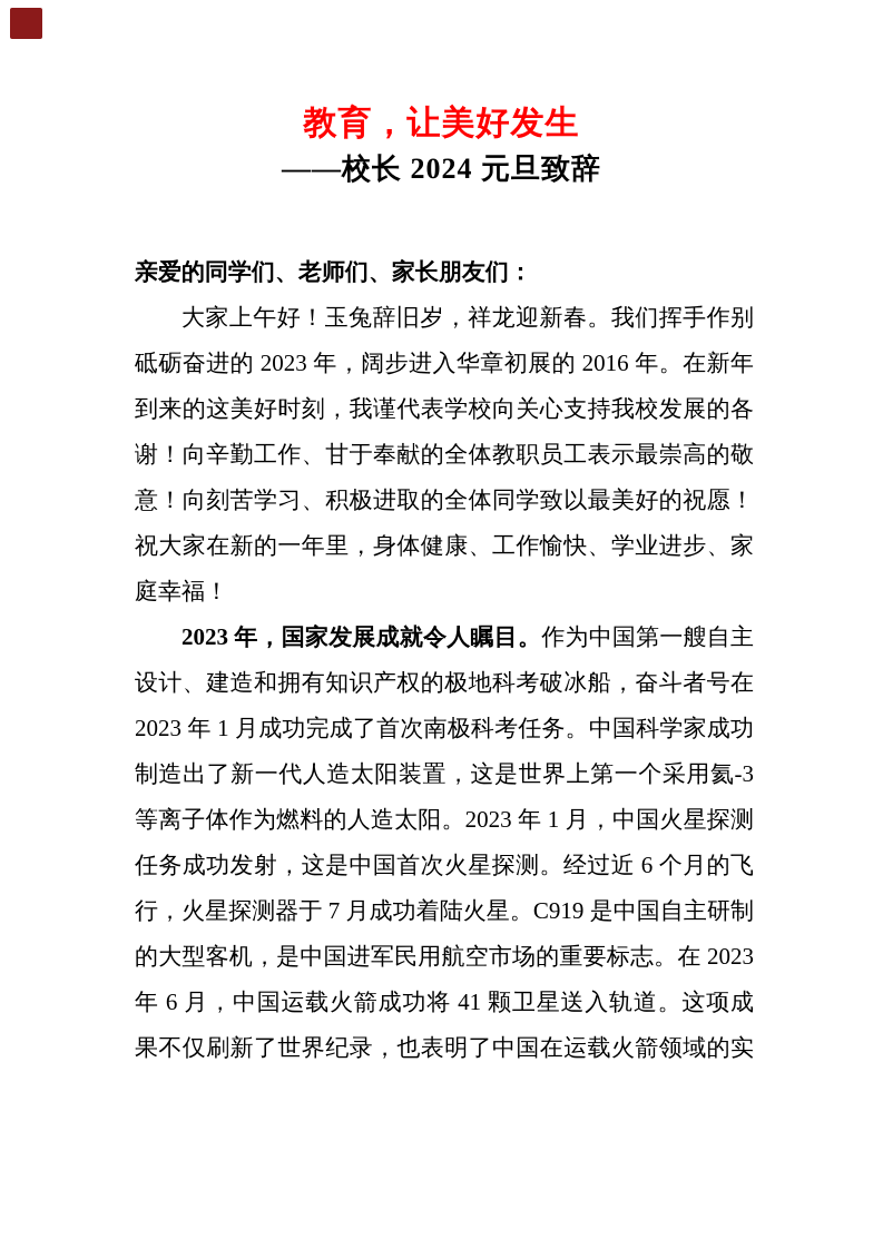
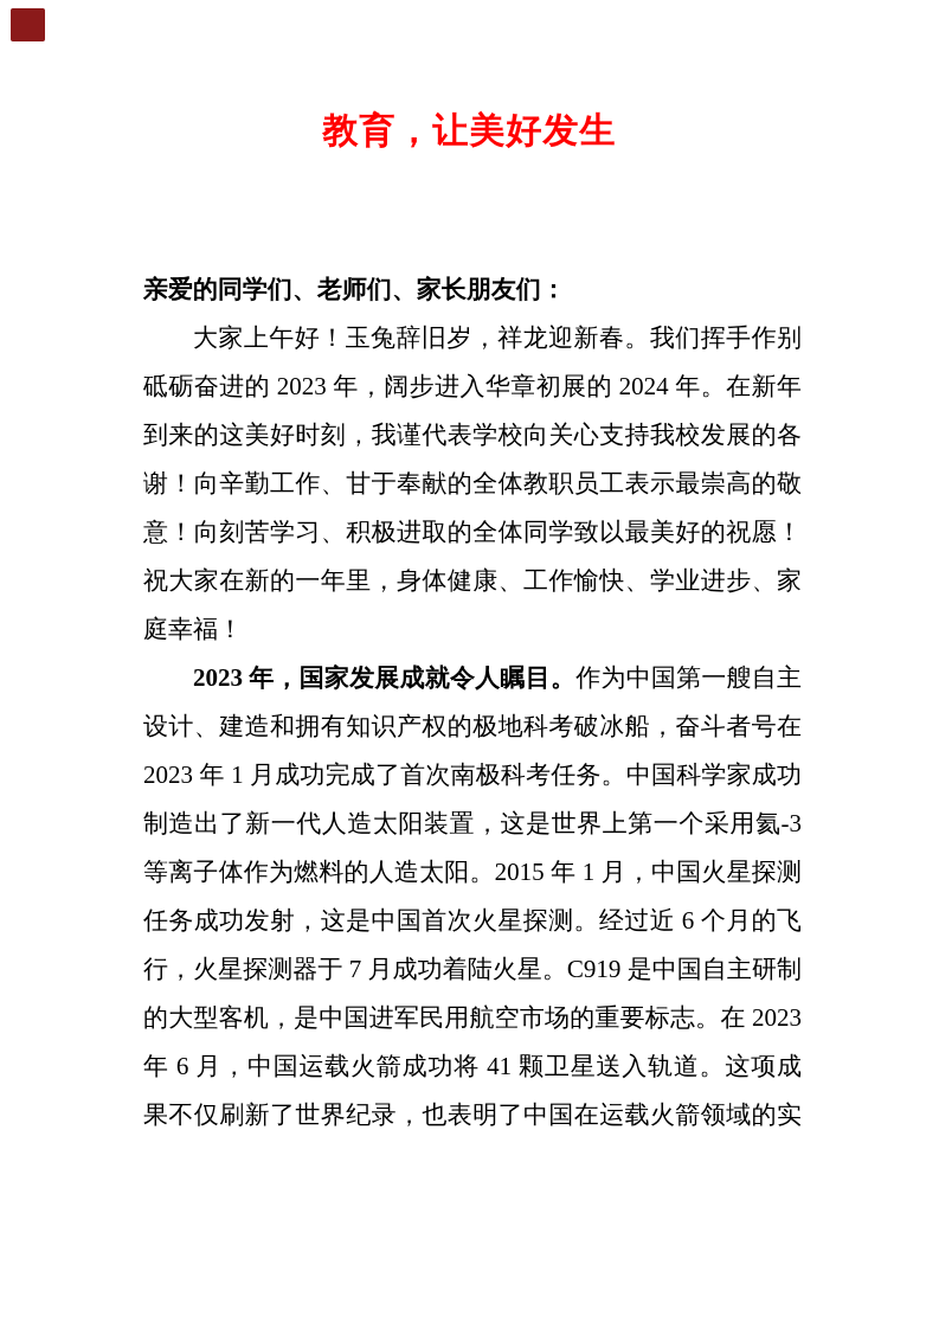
  教育，让美好发生
- ——校长 2024 元旦致辞
  亲爱的同学们、老师们、家长朋友们：
  大家上午好！玉兔辞旧岁，祥龙迎新春。我们挥手作别
- 砥砺奋进的 2023 年，阔步进入华章初展的 2016 年。在新年
+ 砥砺奋进的 2023 年，阔步进入华章初展的 2024 年。在新年
  到来的这美好时刻，我谨代表学校向关心支持我校发展的各
  谢！向辛勤工作、甘于奉献的全体教职员工表示最崇高的敬
  意！向刻苦学习、积极进取的全体同学致以最美好的祝愿！
  祝大家在新的一年里，身体健康、工作愉快、学业进步、家
  庭幸福！
  2023 年，国家发展成就令人瞩目。作为中国第一艘自主
  设计、建造和拥有知识产权的极地科考破冰船，奋斗者号在
  2023 年 1 月成功完成了首次南极科考任务。中国科学家成功
  制造出了新一代人造太阳装置，这是世界上第一个采用氦-3
- 等离子体作为燃料的人造太阳。2023 年 1 月，中国火星探测
+ 等离子体作为燃料的人造太阳。2015 年 1 月，中国火星探测
  任务成功发射，这是中国首次火星探测。经过近 6 个月的飞
  行，火星探测器于 7 月成功着陆火星。C919 是中国自主研制
  的大型客机，是中国进军民用航空市场的重要标志。在 2023
  年 6 月，中国运载火箭成功将 41 颗卫星送入轨道。这项成
  果不仅刷新了世界纪录，也表明了中国在运载火箭领域的实
